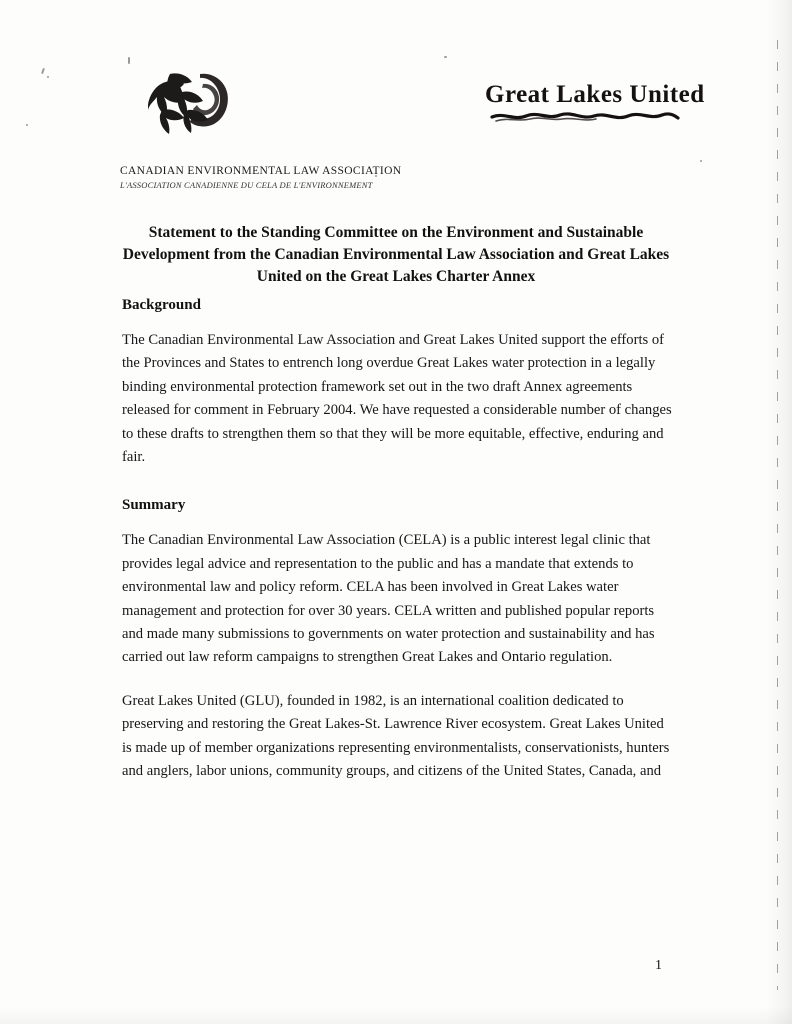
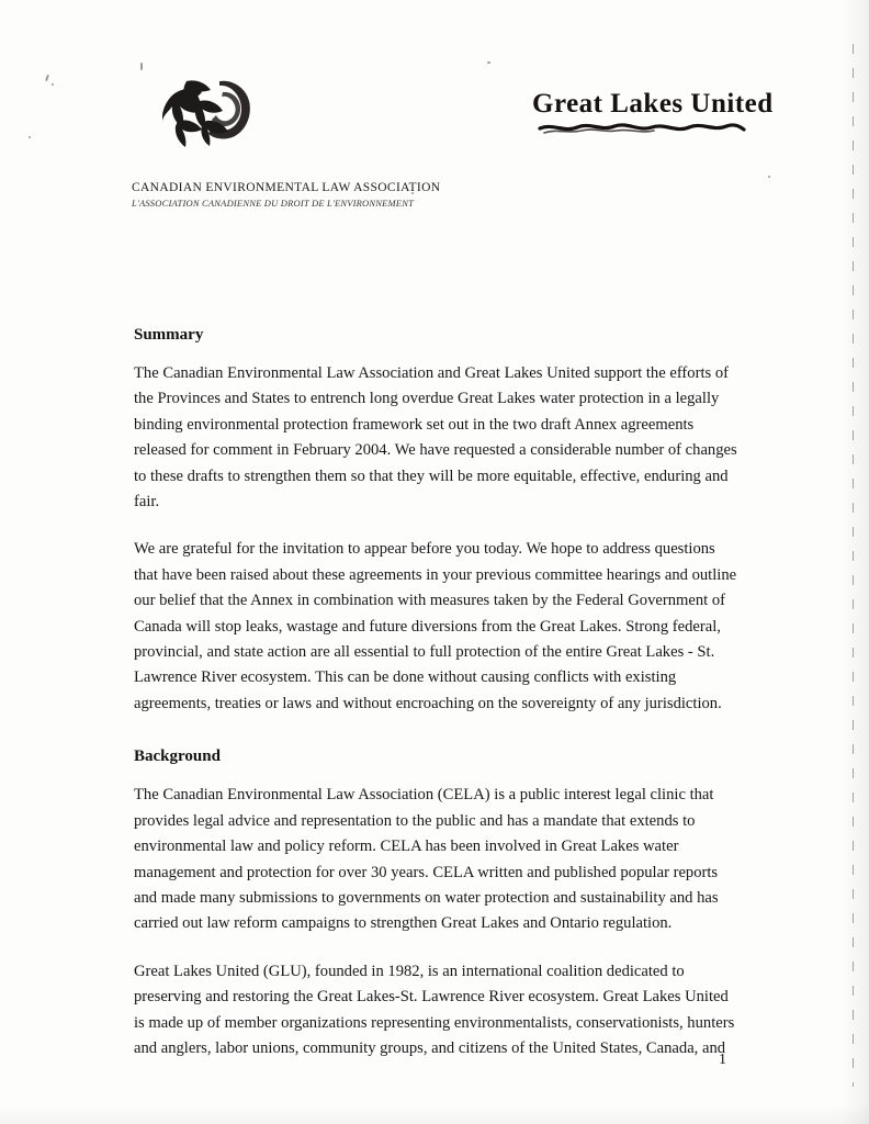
  Great Lakes United
  CANADIAN ENVIRONMENTAL LAW ASSOCIATION
- L'ASSOCIATION CANADIENNE DU CELA DE L'ENVIRONNEMENT
+ L'ASSOCIATION CANADIENNE DU DROIT DE L'ENVIRONNEMENT
- Statement to the Standing Committee on the Environment and Sustainable Development from the Canadian Environmental Law Association and Great Lakes United on the Great Lakes Charter Annex
- Background
+ Summary
  The Canadian Environmental Law Association and Great Lakes United support the efforts of the Provinces and States to entrench long overdue Great Lakes water protection in a legally binding environmental protection framework set out in the two draft Annex agreements released for comment in February 2004. We have requested a considerable number of changes to these drafts to strengthen them so that they will be more equitable, effective, enduring and fair.
+ We are grateful for the invitation to appear before you today. We hope to address questions that have been raised about these agreements in your previous committee hearings and outline our belief that the Annex in combination with measures taken by the Federal Government of Canada will stop leaks, wastage and future diversions from the Great Lakes. Strong federal, provincial, and state action are all essential to full protection of the entire Great Lakes - St. Lawrence River ecosystem. This can be done without causing conflicts with existing agreements, treaties or laws and without encroaching on the sovereignty of any jurisdiction.
- Summary
+ Background
  The Canadian Environmental Law Association (CELA) is a public interest legal clinic that provides legal advice and representation to the public and has a mandate that extends to environmental law and policy reform. CELA has been involved in Great Lakes water management and protection for over 30 years. CELA written and published popular reports and made many submissions to governments on water protection and sustainability and has carried out law reform campaigns to strengthen Great Lakes and Ontario regulation.
  Great Lakes United (GLU), founded in 1982, is an international coalition dedicated to preserving and restoring the Great Lakes-St. Lawrence River ecosystem. Great Lakes United is made up of member organizations representing environmentalists, conservationists, hunters and anglers, labor unions, community groups, and citizens of the United States, Canada, and
  1
